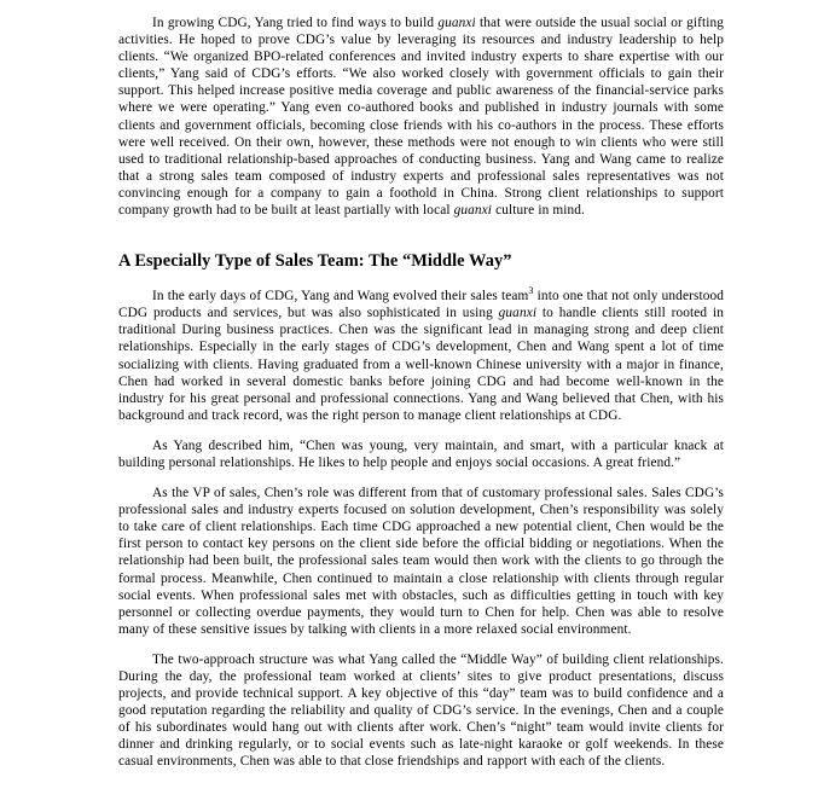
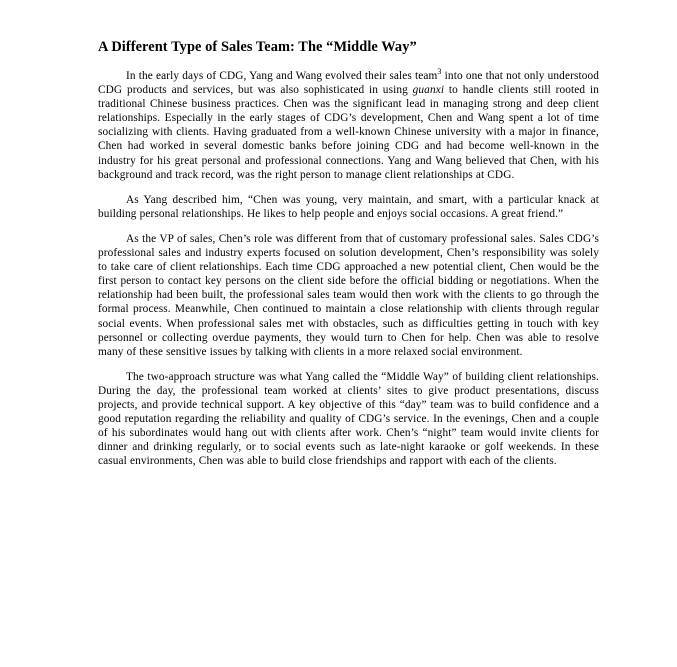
- In growing CDG, Yang tried to find ways to build guanxi that were outside the usual social or gifting activities. He hoped to prove CDG’s value by leveraging its resources and industry leadership to help clients. “We organized BPO-related conferences and invited industry experts to share expertise with our clients,” Yang said of CDG’s efforts. “We also worked closely with government officials to gain their support. This helped increase positive media coverage and public awareness of the financial-service parks where we were operating.” Yang even co-authored books and published in industry journals with some clients and government officials, becoming close friends with his co-authors in the process. These efforts were well received. On their own, however, these methods were not enough to win clients who were still used to traditional relationship-based approaches of conducting business. Yang and Wang came to realize that a strong sales team composed of industry experts and professional sales representatives was not convincing enough for a company to gain a foothold in China. Strong client relationships to support company growth had to be built at least partially with local guanxi culture in mind.
- A Especially Type of Sales Team: The “Middle Way”
+ A Different Type of Sales Team: The “Middle Way”
- In the early days of CDG, Yang and Wang evolved their sales team3 into one that not only understood CDG products and services, but was also sophisticated in using guanxi to handle clients still rooted in traditional During business practices. Chen was the significant lead in managing strong and deep client relationships. Especially in the early stages of CDG’s development, Chen and Wang spent a lot of time socializing with clients. Having graduated from a well-known Chinese university with a major in finance, Chen had worked in several domestic banks before joining CDG and had become well-known in the industry for his great personal and professional connections. Yang and Wang believed that Chen, with his background and track record, was the right person to manage client relationships at CDG.
+ In the early days of CDG, Yang and Wang evolved their sales team3 into one that not only understood CDG products and services, but was also sophisticated in using guanxi to handle clients still rooted in traditional Chinese business practices. Chen was the significant lead in managing strong and deep client relationships. Especially in the early stages of CDG’s development, Chen and Wang spent a lot of time socializing with clients. Having graduated from a well-known Chinese university with a major in finance, Chen had worked in several domestic banks before joining CDG and had become well-known in the industry for his great personal and professional connections. Yang and Wang believed that Chen, with his background and track record, was the right person to manage client relationships at CDG.
  As Yang described him, “Chen was young, very maintain, and smart, with a particular knack at building personal relationships. He likes to help people and enjoys social occasions. A great friend.”
  As the VP of sales, Chen’s role was different from that of customary professional sales. Sales CDG’s professional sales and industry experts focused on solution development, Chen’s responsibility was solely to take care of client relationships. Each time CDG approached a new potential client, Chen would be the first person to contact key persons on the client side before the official bidding or negotiations. When the relationship had been built, the professional sales team would then work with the clients to go through the formal process. Meanwhile, Chen continued to maintain a close relationship with clients through regular social events. When professional sales met with obstacles, such as difficulties getting in touch with key personnel or collecting overdue payments, they would turn to Chen for help. Chen was able to resolve many of these sensitive issues by talking with clients in a more relaxed social environment.
- The two-approach structure was what Yang called the “Middle Way” of building client relationships. During the day, the professional team worked at clients’ sites to give product presentations, discuss projects, and provide technical support. A key objective of this “day” team was to build confidence and a good reputation regarding the reliability and quality of CDG’s service. In the evenings, Chen and a couple of his subordinates would hang out with clients after work. Chen’s “night” team would invite clients for dinner and drinking regularly, or to social events such as late-night karaoke or golf weekends. In these casual environments, Chen was able to that close friendships and rapport with each of the clients.
+ The two-approach structure was what Yang called the “Middle Way” of building client relationships. During the day, the professional team worked at clients’ sites to give product presentations, discuss projects, and provide technical support. A key objective of this “day” team was to build confidence and a good reputation regarding the reliability and quality of CDG’s service. In the evenings, Chen and a couple of his subordinates would hang out with clients after work. Chen’s “night” team would invite clients for dinner and drinking regularly, or to social events such as late-night karaoke or golf weekends. In these casual environments, Chen was able to build close friendships and rapport with each of the clients.
